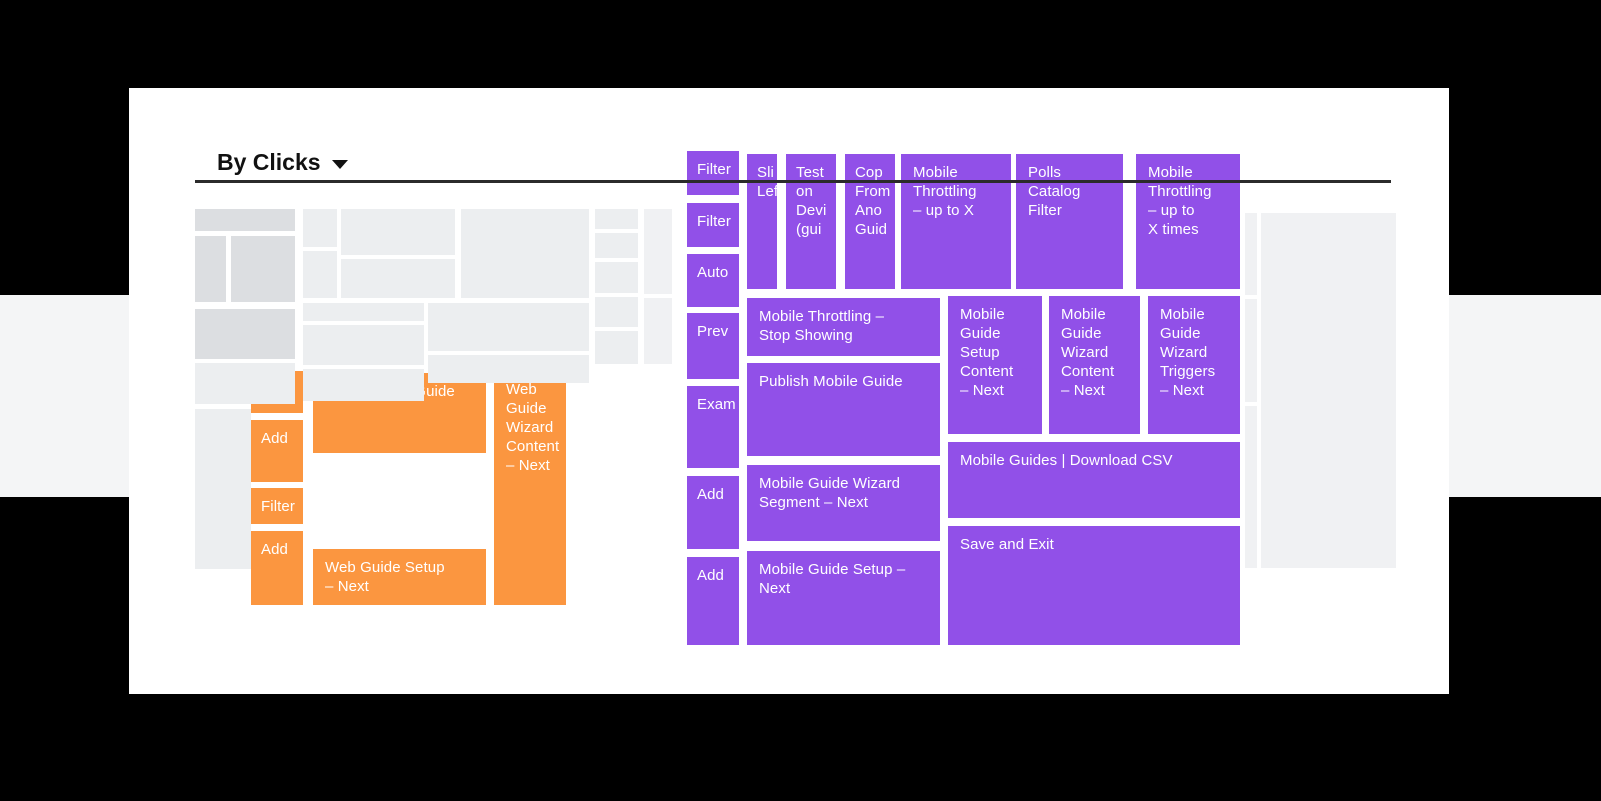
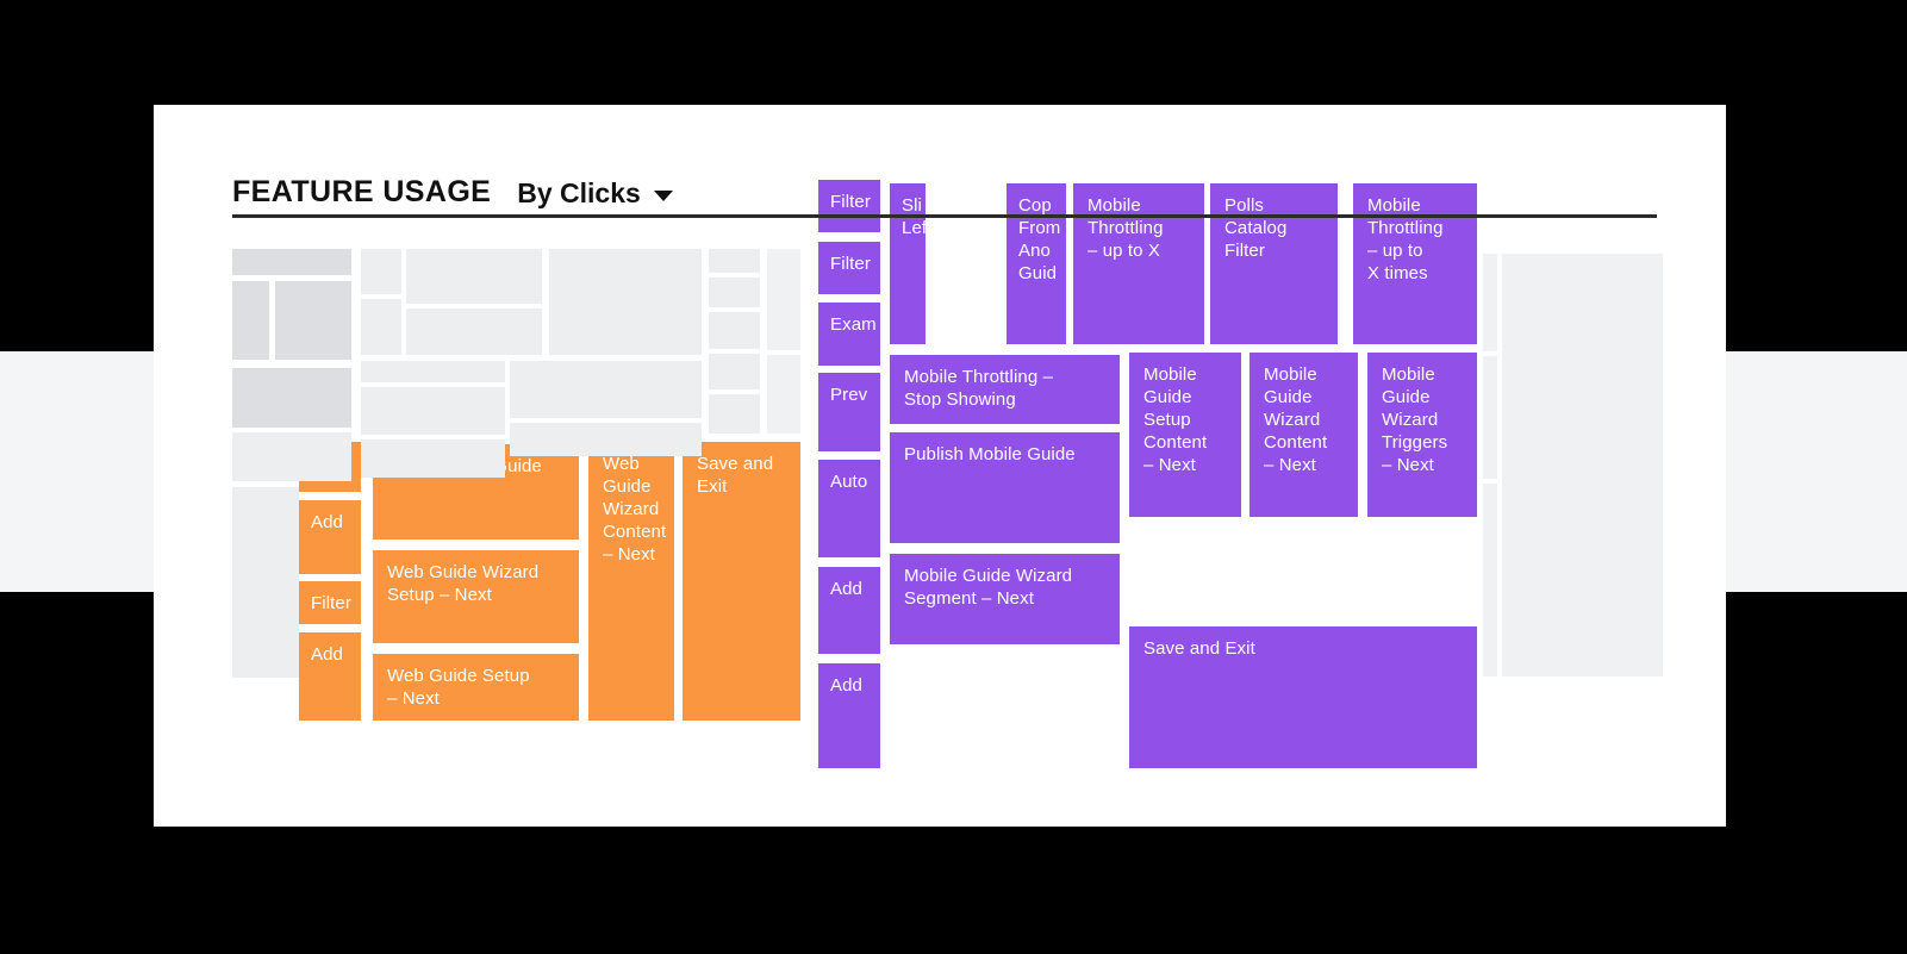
  Add
  Filter
  Add
+ Web Guide Wizard
+ Setup – Next
  Web Guide Setup
  – Next
  Web Guide
  Wizard
  Content
  – Next
+ Save and
+ Exit
  Filter
  Filter
- Auto
+ Exam
  Prev
- Exam
+ Auto
  Add
  Add
  Lef
- Test
- on
- Devi
- (gui
  Cop
  From
  Ano
  Guid
  Mobile
  Throttling
  – up to X
  Polls
  Catalog
  Filter
  Mobile
  Throttling
  – up to
  X times
  Mobile Throttling –
  Stop Showing
  Publish Mobile Guide
  Mobile Guide Wizard
  Segment – Next
- Mobile Guide Setup –
- Next
  Mobile
  Guide
  Setup
  Content
  – Next
  Mobile
  Guide
  Wizard
  Content
  – Next
  Mobile
  Guide
  Wizard
  Triggers
  – Next
- Mobile Guides | Download CSV
  Save and Exit
+ FEATURE USAGE
  By Clicks
